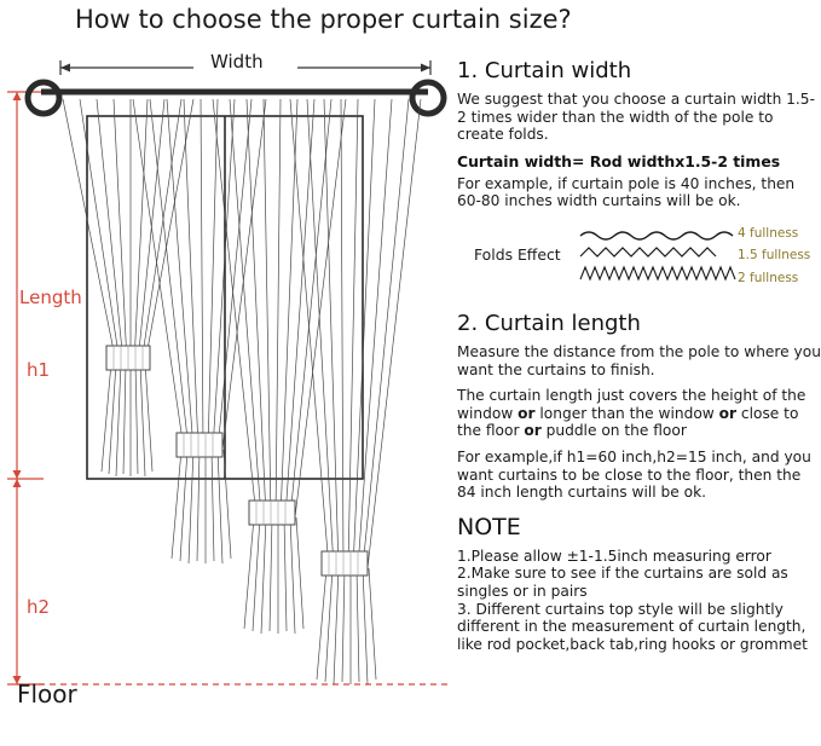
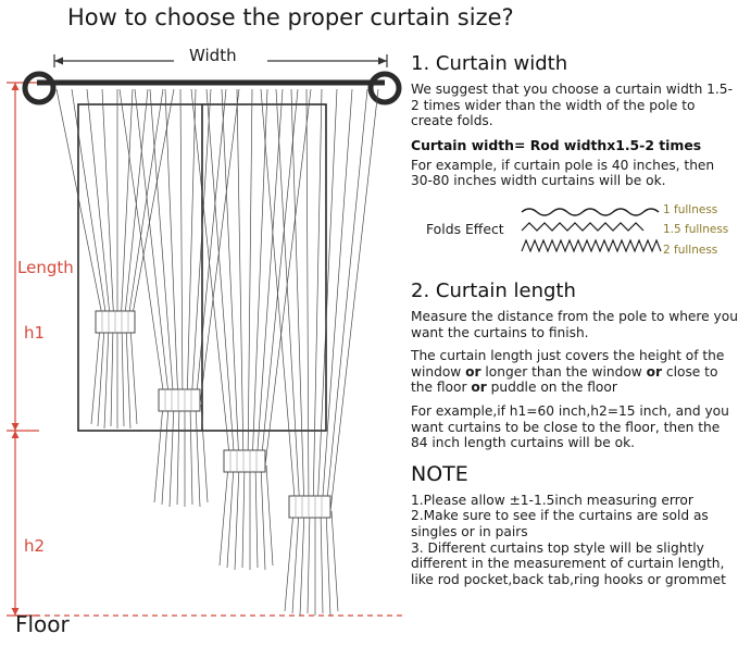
  How to choose the proper curtain size?
  Width
  Length
  h1
  h2
  Floor
  1. Curtain width
  We suggest that you choose a curtain width 1.5-2 times wider than the width of the pole to create folds.
  Curtain width= Rod widthx1.5-2 times
- For example, if curtain pole is 40 inches, then 60-80 inches width curtains will be ok.
+ For example, if curtain pole is 40 inches, then 30-80 inches width curtains will be ok.
  Folds Effect
- 4 fullness
+ 1 fullness
  1.5 fullness
  2 fullness
  2. Curtain length
  Measure the distance from the pole to where you want the curtains to finish.
  The curtain length just covers the height of the window or longer than the window or close to the floor or puddle on the floor
  For example,if h1=60 inch,h2=15 inch, and you want curtains to be close to the floor, then the 84 inch length curtains will be ok.
  NOTE
  1.Please allow ±1-1.5inch measuring error
  2.Make sure to see if the curtains are sold as singles or in pairs
  3. Different curtains top style will be slightly different in the measurement of curtain length, like rod pocket,back tab,ring hooks or grommet
